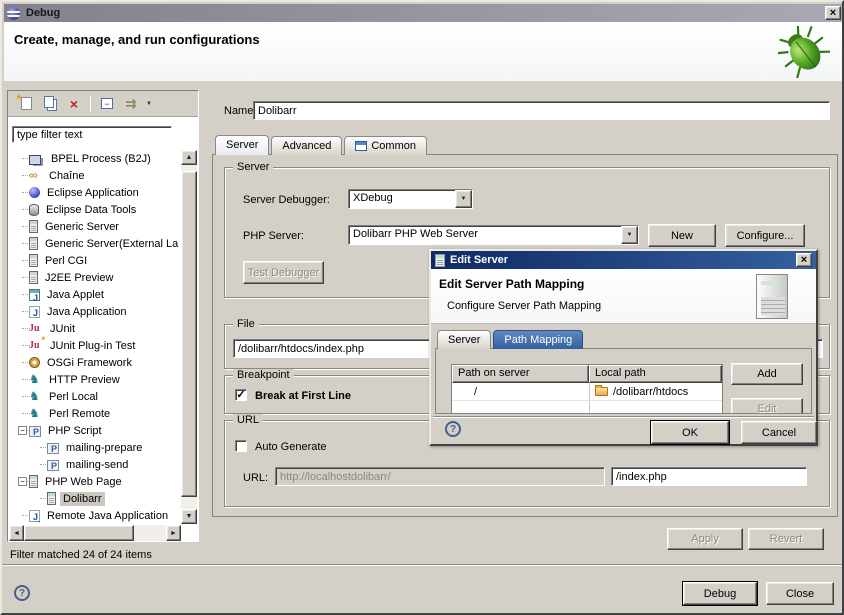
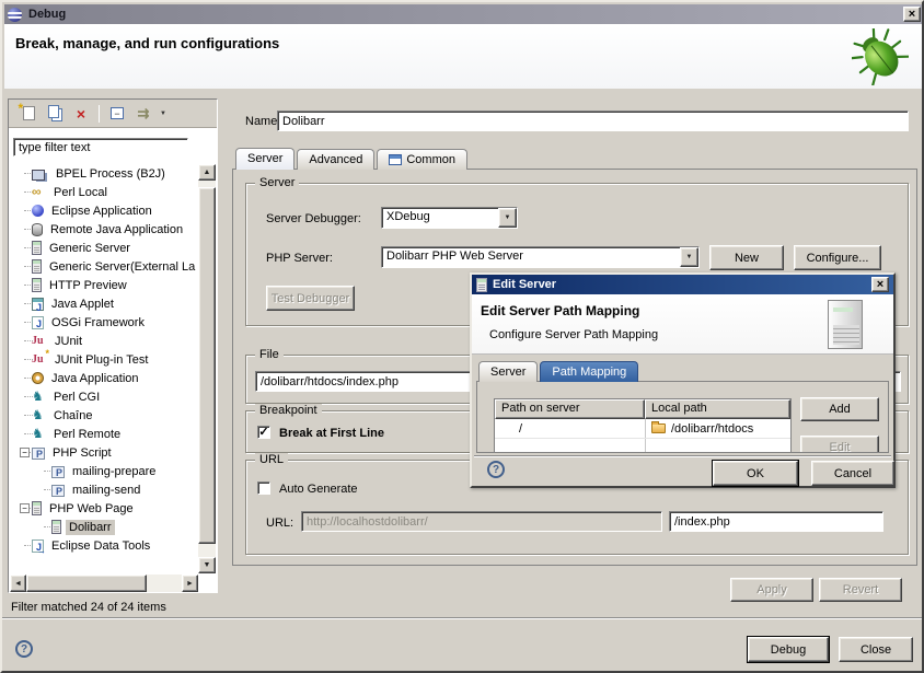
  Debug
  ×
- Create, manage, and run configurations
+ Break, manage, and run configurations
  ×
  −
  ⇉
  type filter text
  BPEL Process (B2J)
- Chaîne
+ Perl Local
  Eclipse Application
- Eclipse Data Tools
+ Remote Java Application
  Generic Server
  Generic Server(External La
- Perl CGI
+ HTTP Preview
- J2EE Preview
  Java Applet
- Java Application
+ OSGi Framework
  JUnit
  JUnit Plug-in Test
- OSGi Framework
+ Java Application
- HTTP Preview
+ Perl CGI
- Perl Local
+ Chaîne
  Perl Remote
  −
  PHP Script
  mailing-prepare
  mailing-send
  −
  PHP Web Page
  Dolibarr
- Remote Java Application
+ Eclipse Data Tools
  Filter matched 24 of 24 items
  Name
  Dolibarr
  Server
  Advanced
  Common
  Server
  Server Debugger:
  XDebug
  PHP Server:
  Dolibarr PHP Web Server
  New
  Configure...
  Test Debugger
  File
  /dolibarr/htdocs/index.php
  Breakpoint
  ✓
  Break at First Line
  URL
  Auto Generate
  URL:
  http://localhostdolibarr/
  /index.php
  Apply
  Revert
  ?
  Debug
  Close
  Edit Server
  ×
  Edit Server Path Mapping
  Configure Server Path Mapping
  Server
  Path Mapping
  Path on server
  Local path
  /
  /dolibarr/htdocs
  Add
  Edit
  ?
  OK
  Cancel
